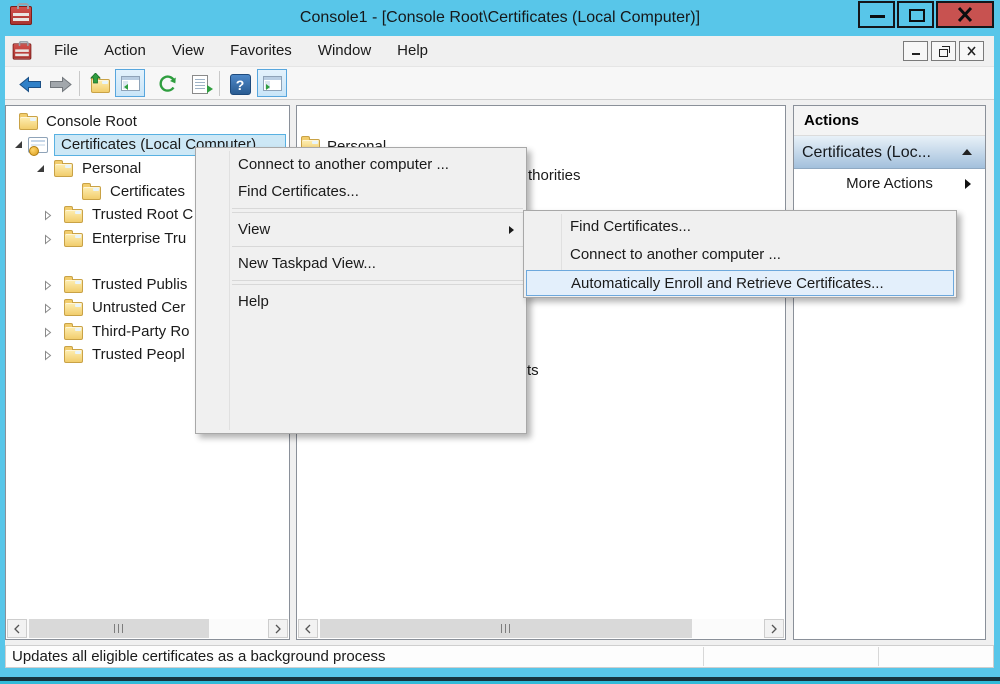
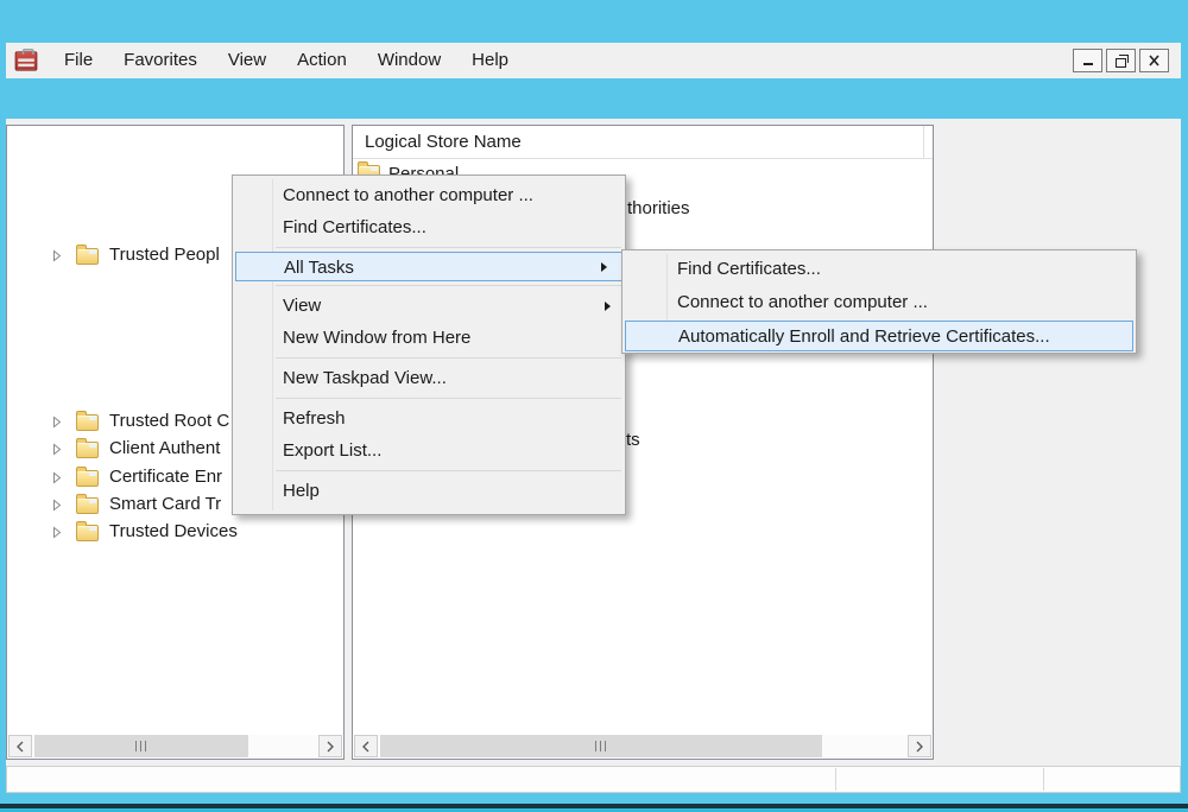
- Console1 - [Console Root\Certificates (Local Computer)]
  File
- Action
+ Favorites
  View
- Favorites
+ Action
  Window
  Help
- ?
- Console Root
- Certificates (Local Computer)
- Personal
- Certificates
- Trusted Root C
+ Trusted Peopl
- Enterprise Tru
- Trusted Publis
- Untrusted Cer
- Third-Party Ro
- Trusted Peopl
+ Trusted Root C
+ Client Authent
+ Certificate Enr
+ Smart Card Tr
+ Trusted Devices
+ Logical Store Name
  thorities
  ts
- Actions
- Certificates (Loc...
- More Actions
- Updates all eligible certificates as a background process
  Connect to another computer ...
  Find Certificates...
+ All Tasks
  View
+ New Window from Here
  New Taskpad View...
+ Refresh
+ Export List...
  Help
  Find Certificates...
  Connect to another computer ...
  Automatically Enroll and Retrieve Certificates...
